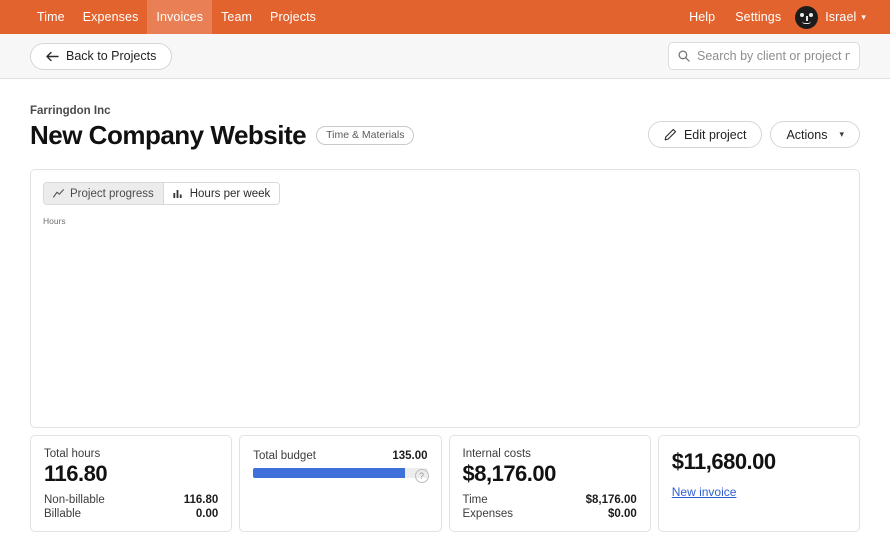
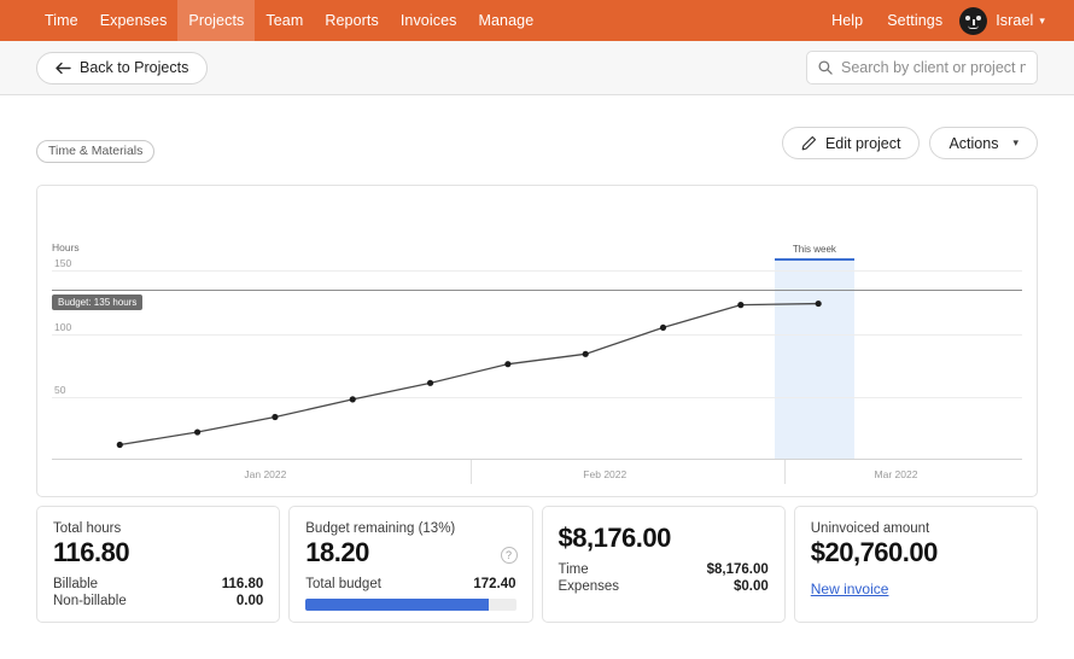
  Time
  Expenses
- Invoices
+ Projects
  Team
+ Reports
- Projects
+ Invoices
+ Manage
  Help
  Settings
  Israel
  ▾
  Back to Projects
  Search by client or project n
- Farringdon Inc
- New Company Website
  Time & Materials
  Edit project
  Actions
  ▾
- Project progress
- Hours per week
  Hours
+ This week
+ 50
+ 100
+ 150
+ Budget: 135 hours
+ Jan 2022
+ Feb 2022
+ Mar 2022
  Total hours
  116.80
- Non-billable
+ Billable
  116.80
- Billable
+ Non-billable
  0.00
+ Budget remaining (13%)
+ 18.20
  ?
  Total budget
- 135.00
+ 172.40
- Internal costs
  $8,176.00
  Time
  $8,176.00
  Expenses
  $0.00
+ Uninvoiced amount
- $11,680.00
+ $20,760.00
  New invoice
